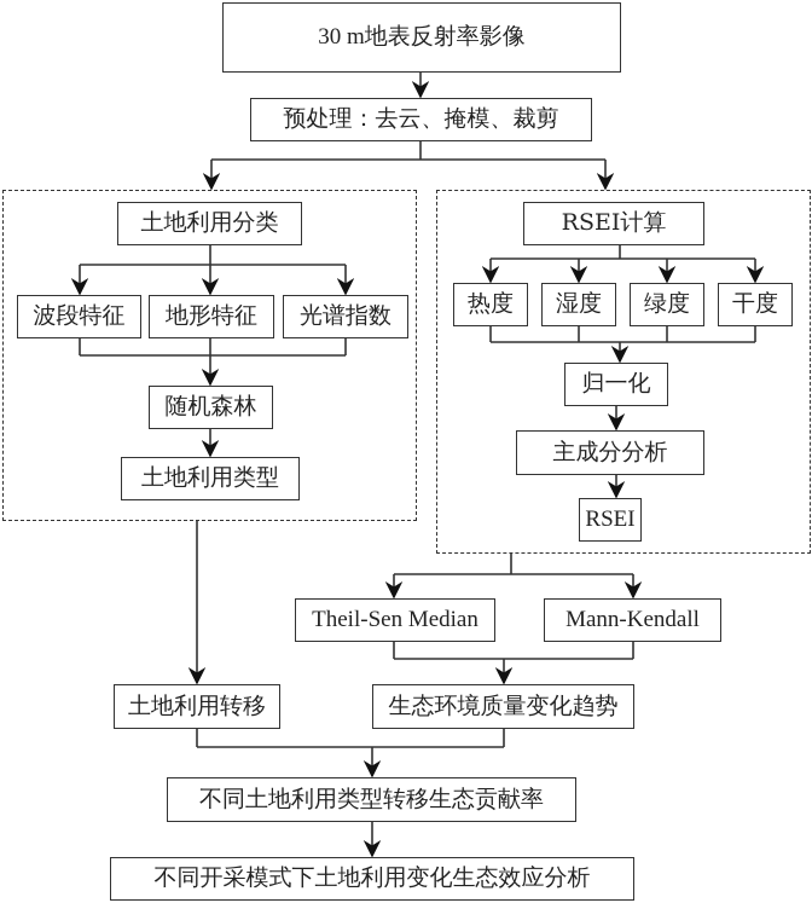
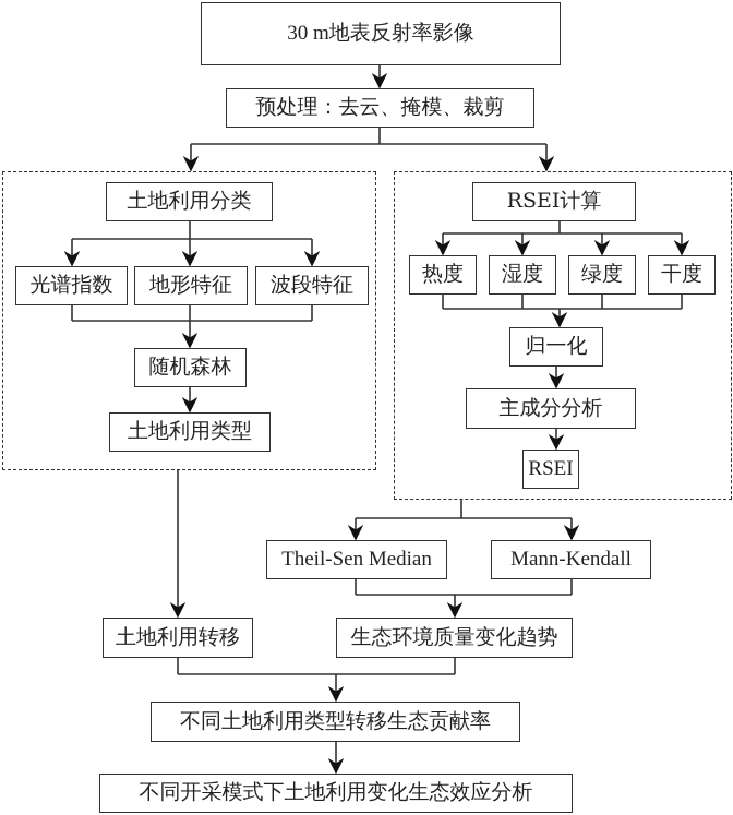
  30 m地表反射率影像
  预处理：去云、掩模、裁剪
  土地利用分类
- 波段特征
+ 光谱指数
  地形特征
- 光谱指数
+ 波段特征
  随机森林
  土地利用类型
  RSEI计算
  热度
  湿度
  绿度
  干度
  归一化
  主成分分析
  RSEI
  Theil-Sen Median
  Mann-Kendall
  土地利用转移
  生态环境质量变化趋势
  不同土地利用类型转移生态贡献率
  不同开采模式下土地利用变化生态效应分析
